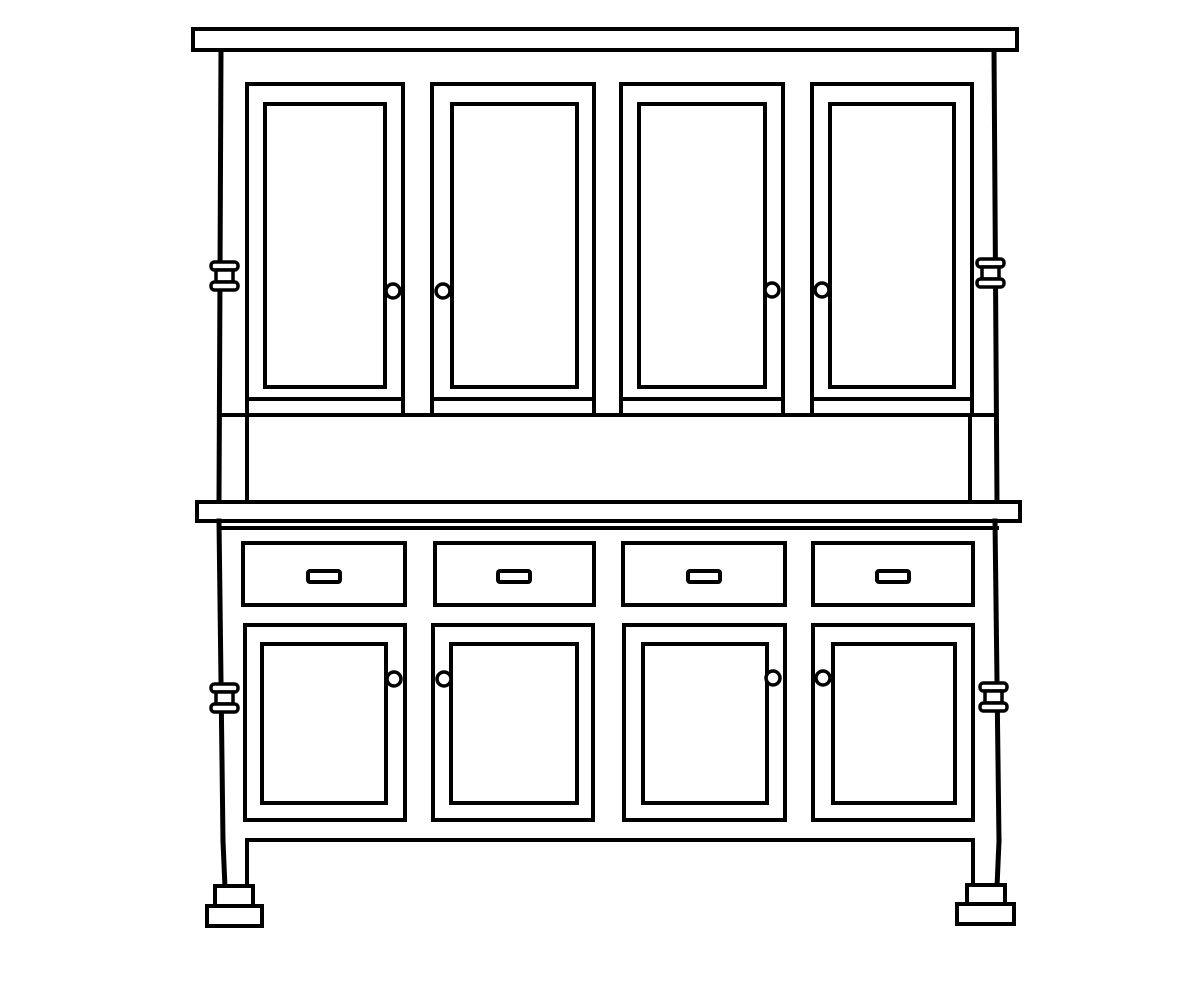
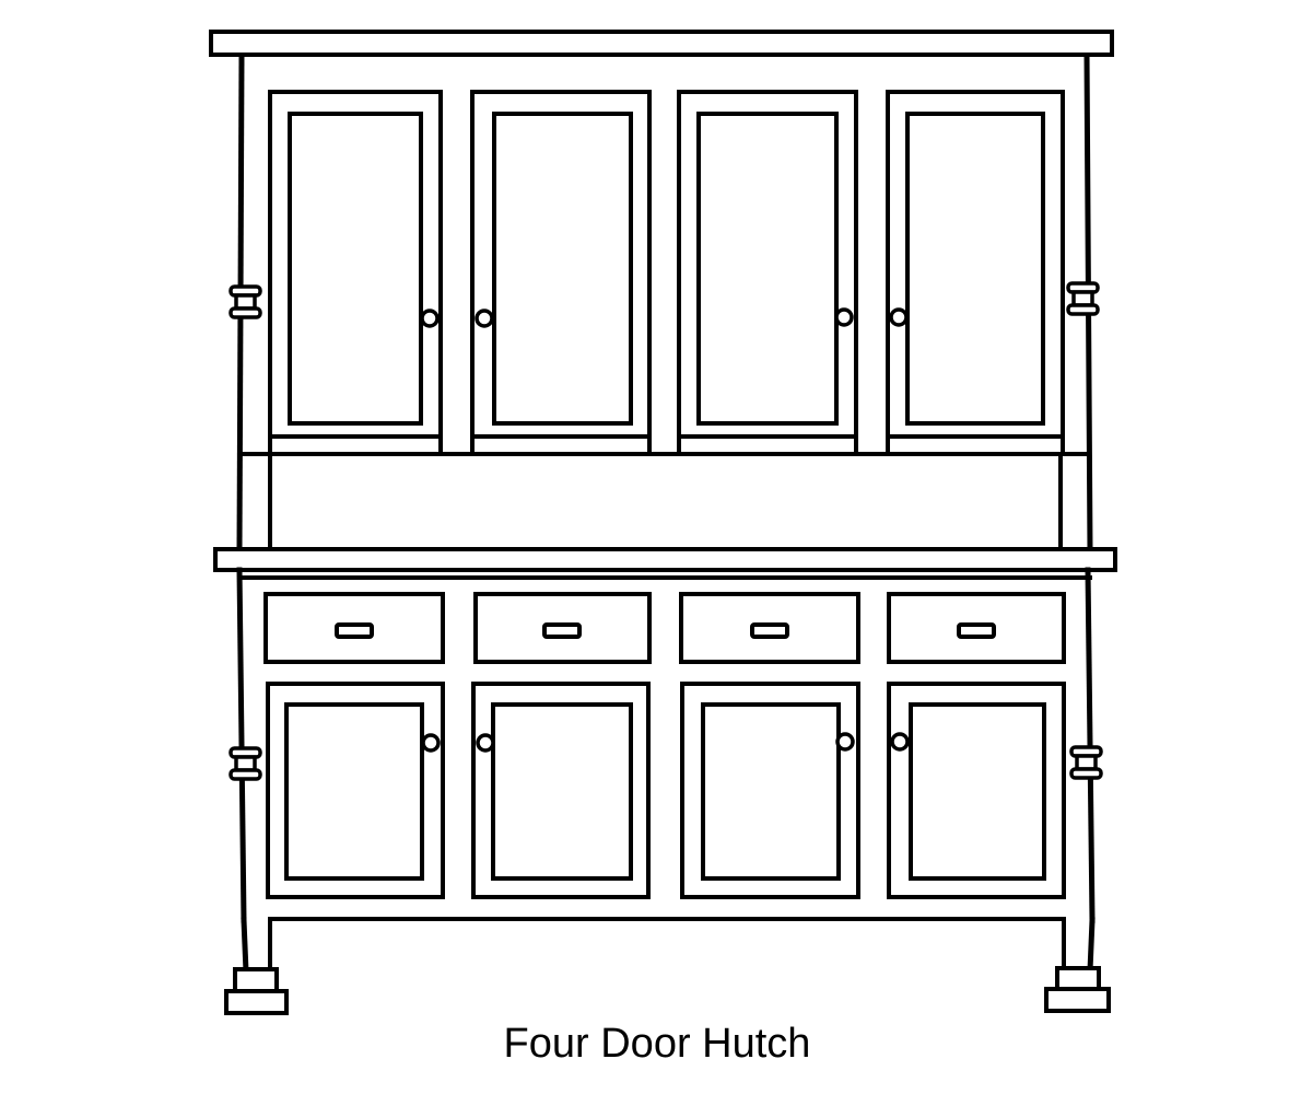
+ Four Door Hutch
